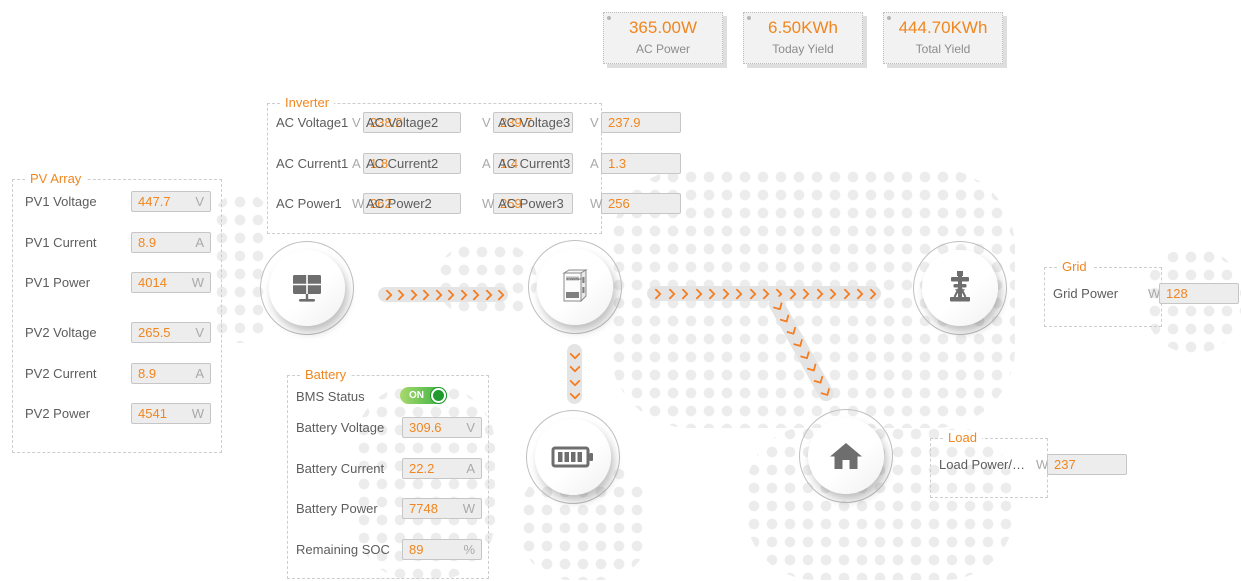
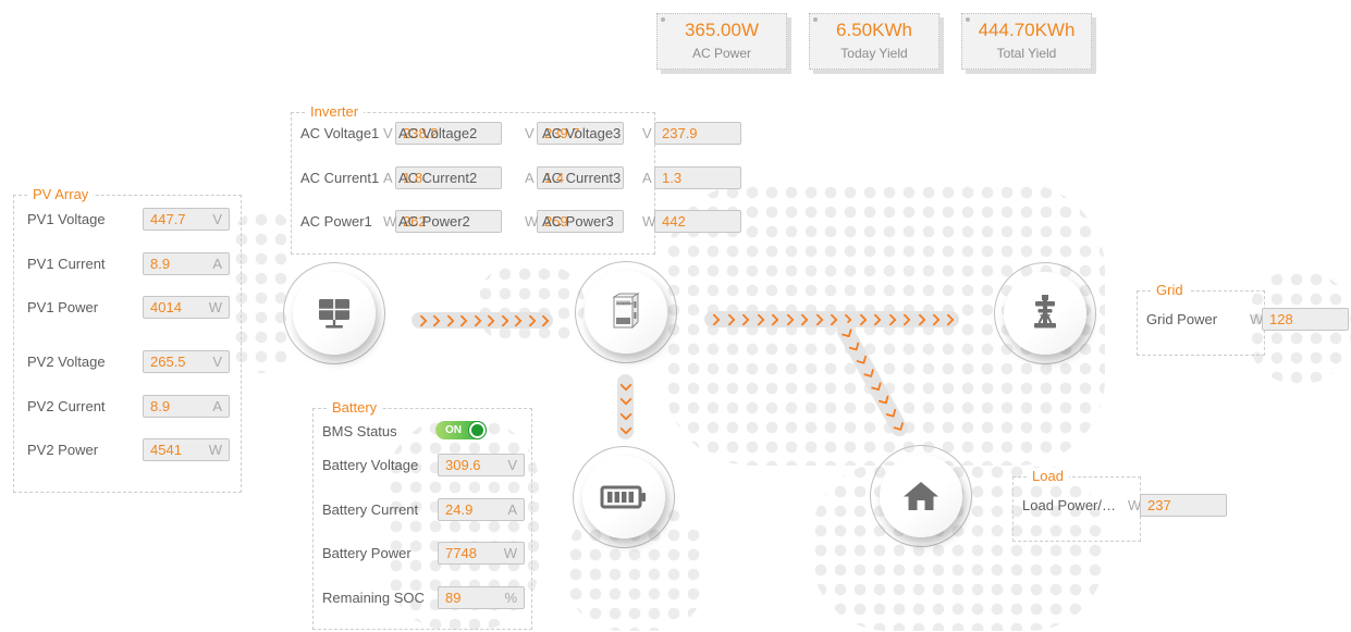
  365.00W
  AC Power
  6.50KWh
  Today Yield
  444.70KWh
  Total Yield
  Inverter
  238.2
  239.7
  237.9
  AC Voltage1
  AC Voltage2
  AC Voltage3
  V
  V
  V
  1.8
  1.4
  1.3
  AC Current1
  AC Current2
  AC Current3
  A
  A
  A
  262
  259
- 256
+ 442
  AC Power1
  AC Power2
  AC Power3
  W
  W
  W
  PV Array
  PV1 Voltage
  447.7
  V
  PV1 Current
  8.9
  A
  PV1 Power
  4014
  W
  PV2 Voltage
  265.5
  V
  PV2 Current
  8.9
  A
  PV2 Power
  4541
  W
  Battery
  BMS Status
  ON
  Battery Voltage
  309.6
  V
  Battery Current
- 22.2
+ 24.9
  A
  Battery Power
  7748
  W
  Remaining SOC
  89
  %
  Grid
  Grid Power
  W
  128
  Load
  Load Power/Ge
  W
  237
